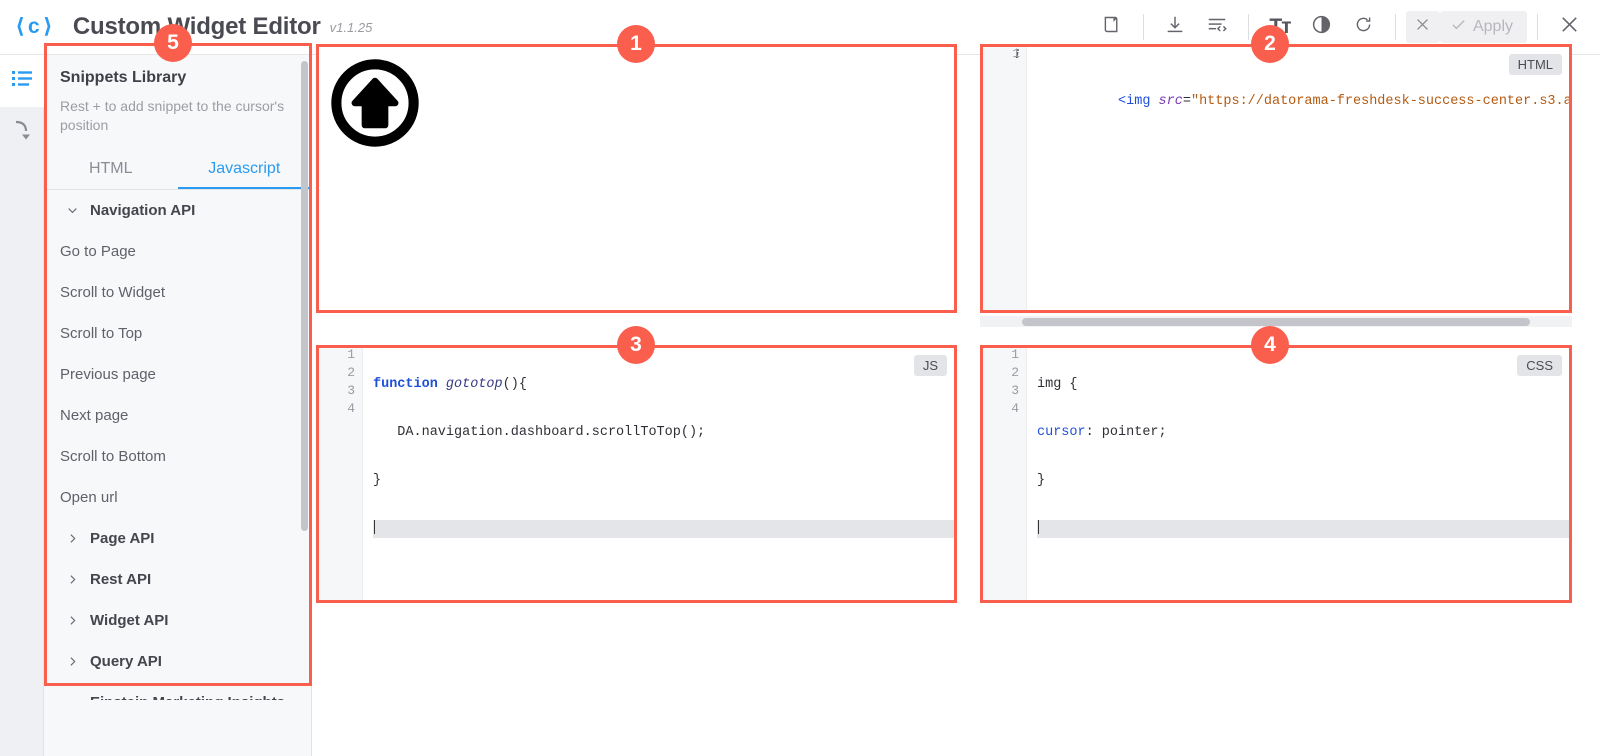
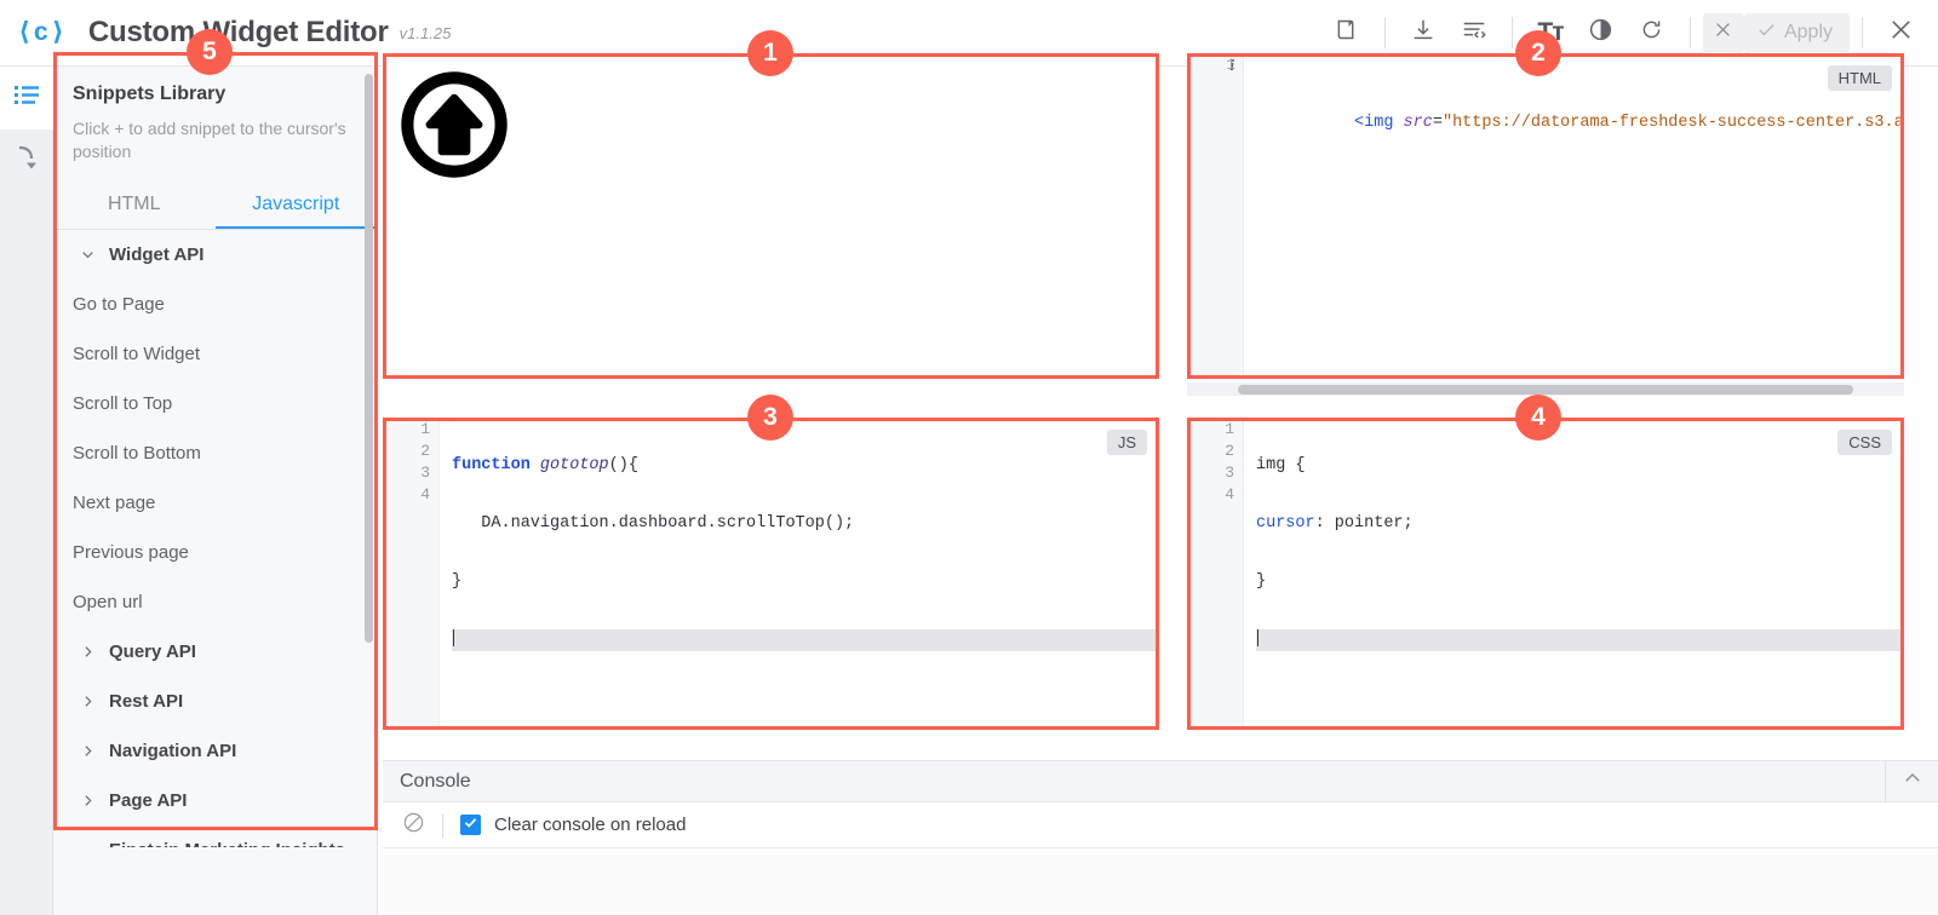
  ⟨c⟩
  Customidget Editor
  v1.1.25
  Apply
  Snippets Library
- Rest + to add snippet to the cursor's position
+ Click + to add snippet to the cursor's position
  HTML
  Javascript
- Navigation API
+ Widget API
  Go to Page
  Scroll to Widget
  Scroll to Top
- Previous page
+ Scroll to Bottom
  Next page
- Scroll to Bottom
+ Previous page
  Open url
- Page API
+ Query API
  Rest API
- Widget API
+ Navigation API
- Query API
+ Page API
  i
  1
  <img src="https://datorama-freshdesk-success-center.s3.a
  HTML
  1
  2
  3
  4
  function gototop(){
  DA.navigation.dashboard.scrollToTop();
  }
  JS
  1
  2
  3
  4
  img {
  cursor: pointer;
  }
  CSS
+ Console
+ Clear console on reload
  1
  2
  3
  4
  5
